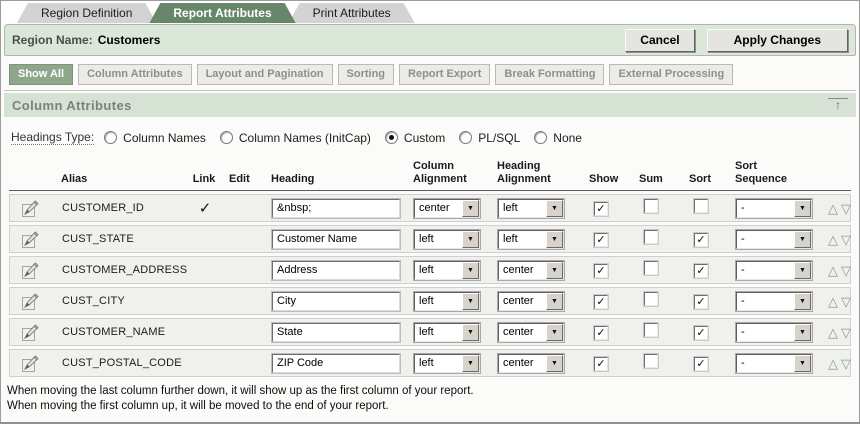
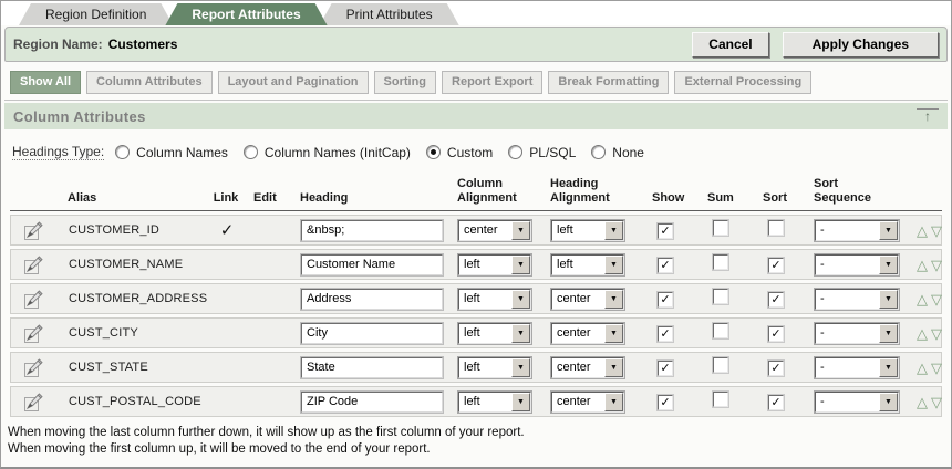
  Region Definition
  Report Attributes
  Print Attributes
  Region Name:
  Customers
  Cancel
  Apply Changes
  Show All
  Column Attributes
  Layout and Pagination
  Sorting
  Report Export
  Break Formatting
  External Processing
  Column Attributes
  ↑
  Headings Type:
  Column Names
  Column Names (InitCap)
  Custom
  PL/SQL
  None
  Alias
  Link
  Edit
  Heading
  Column Alignment
  Heading Alignment
  Show
  Sum
  Sort
  Sort Sequence
  CUSTOMER_ID
  ✓
  &nbsp;
  center
  left
  ✓
  -
  △
  ▽
- CUST_STATE
+ CUSTOMER_NAME
  Customer Name
  left
  left
  ✓
  ✓
  -
  △
  ▽
  CUSTOMER_ADDRESS
  Address
  left
  center
  ✓
  ✓
  -
  △
  ▽
  CUST_CITY
  City
  left
  center
  ✓
  ✓
  -
  △
  ▽
- CUSTOMER_NAME
+ CUST_STATE
  State
  left
  center
  ✓
  ✓
  -
  △
  ▽
  CUST_POSTAL_CODE
  ZIP Code
  left
  center
  ✓
  ✓
  -
  △
  ▽
  When moving the last column further down, it will show up as the first column of your report.
  When moving the first column up, it will be moved to the end of your report.
